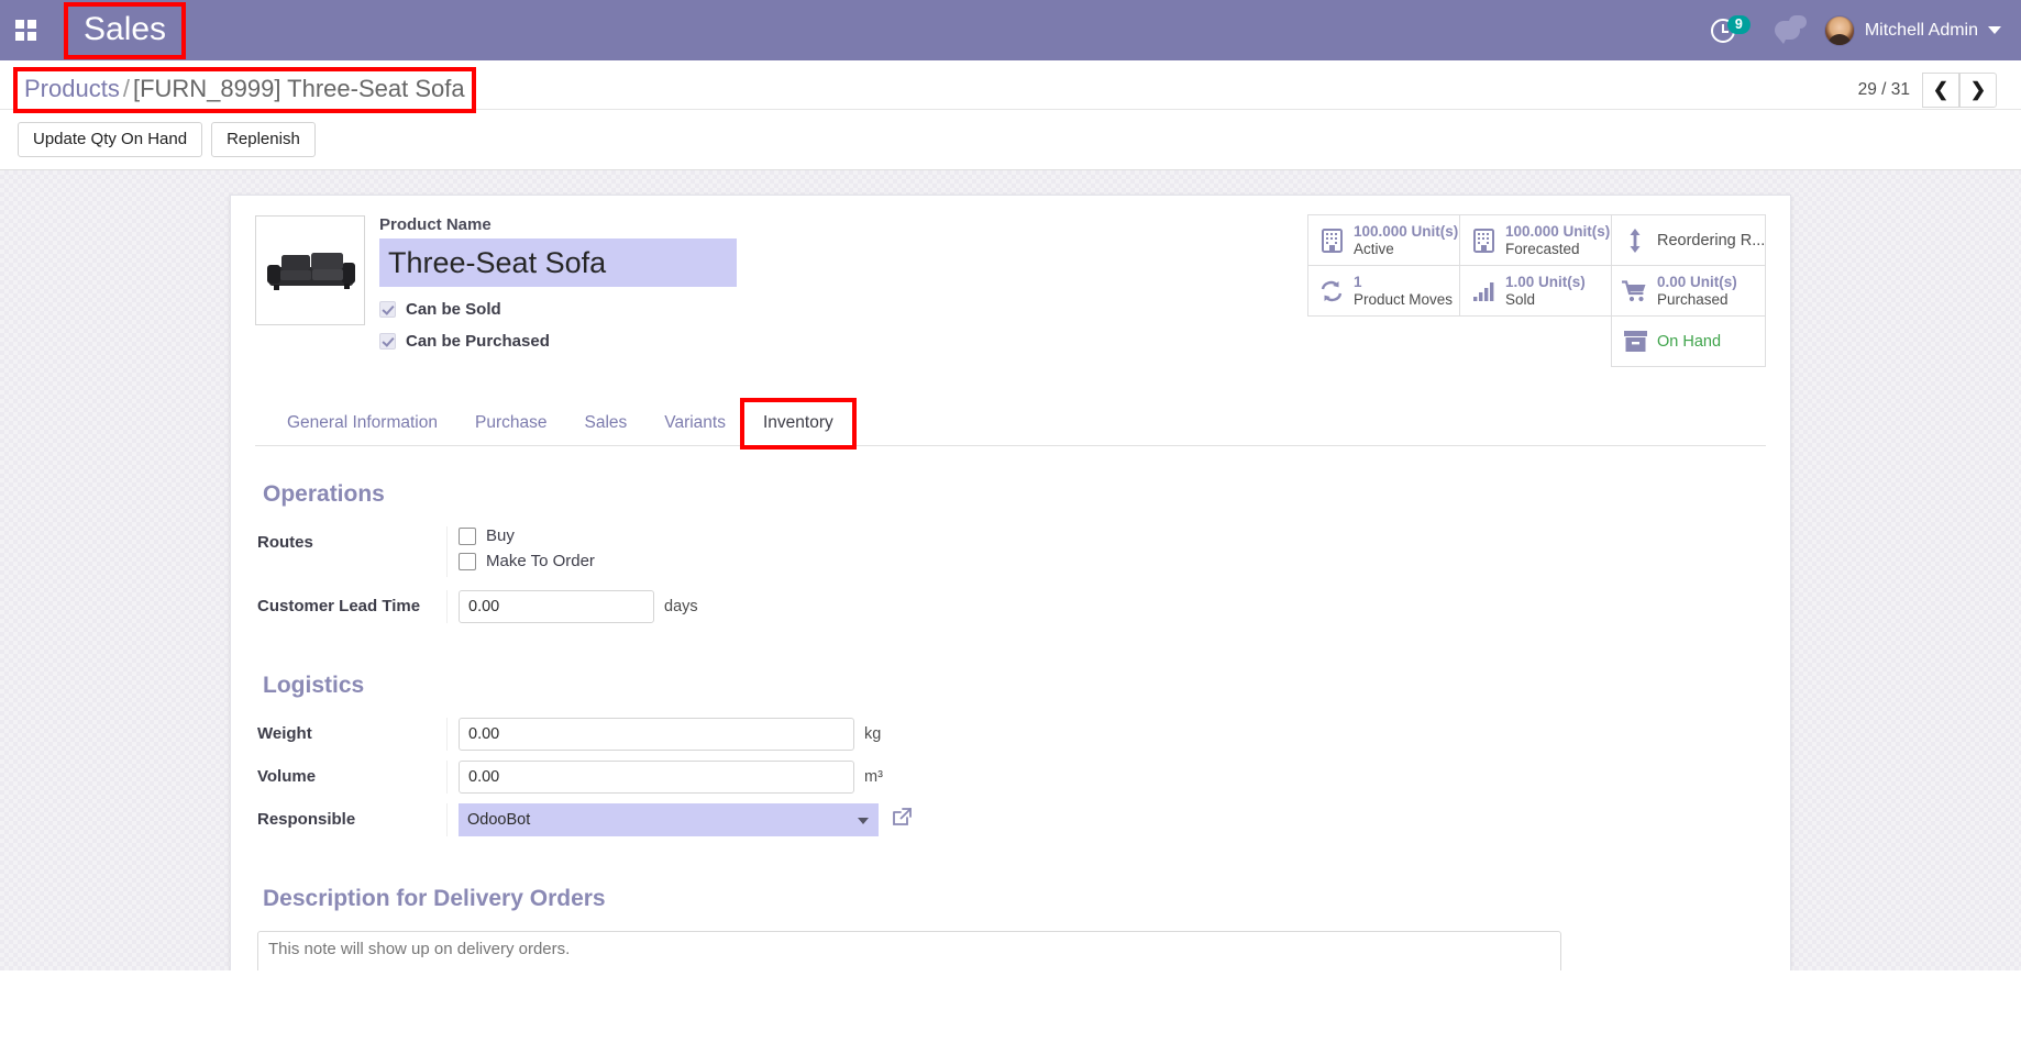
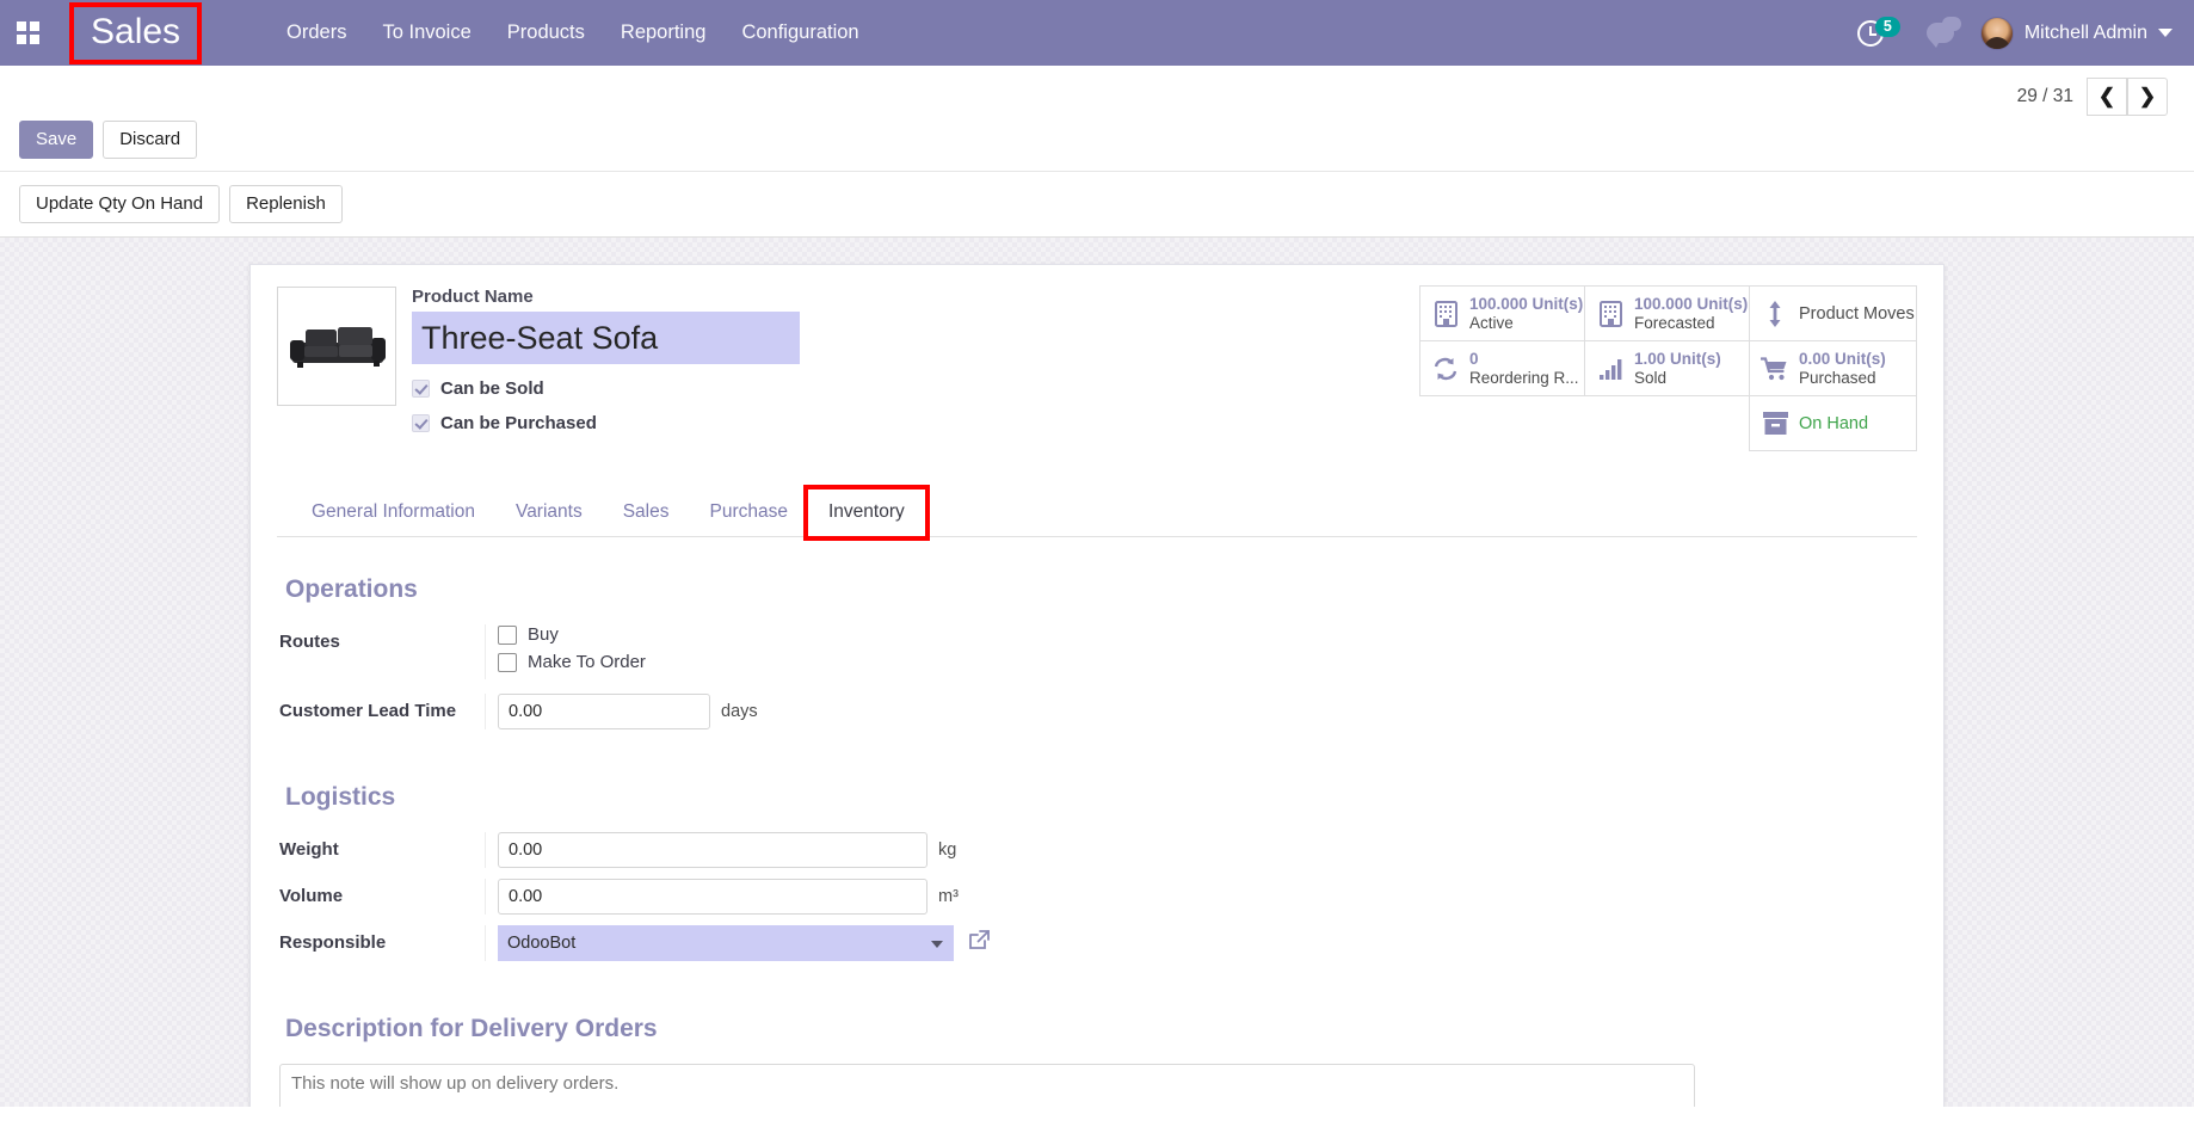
  Sales
+ Orders
+ To Invoice
+ Products
+ Reporting
+ Configuration
- 9
+ 5
  Mitchell Admin
- Products/[FURN_8999] Three-Seat Sofa
  29 / 31
  ❮
  ❯
+ Save
+ Discard
  Update Qty On Hand
  Replenish
  Product Name
  Three-Seat Sofa
  Can be Sold
  Can be Purchased
  100.000 Unit(s)
  Active
  100.000 Unit(s)
  Forecasted
- Reordering R...
+ Product Moves
- 1
+ 0
- Product Moves
+ Reordering R...
  1.00 Unit(s)
  Sold
  0.00 Unit(s)
  Purchased
  On Hand
  General Information
- Purchase
+ Variants
  Sales
- Variants
+ Purchase
  Inventory
  Operations
  Routes
  Buy
  Make To Order
  Customer Lead Time
  0.00
  days
  Logistics
  Weight
  0.00
  kg
  Volume
  0.00
  m³
  Responsible
  OdooBot
  Description for Delivery Orders This note will show up on delivery orders.
